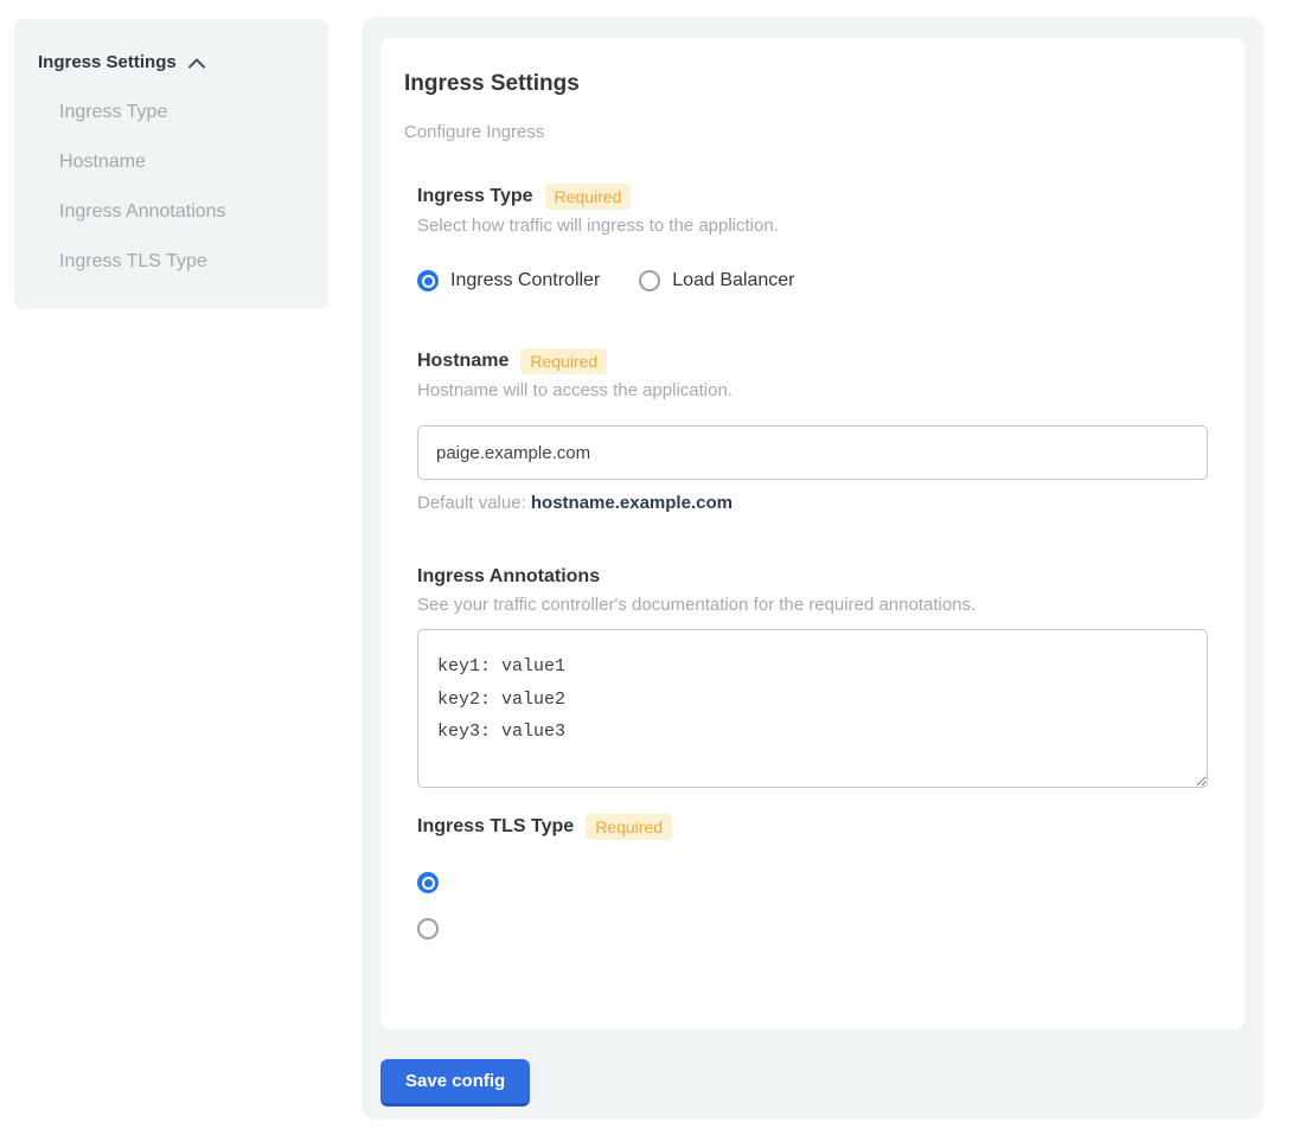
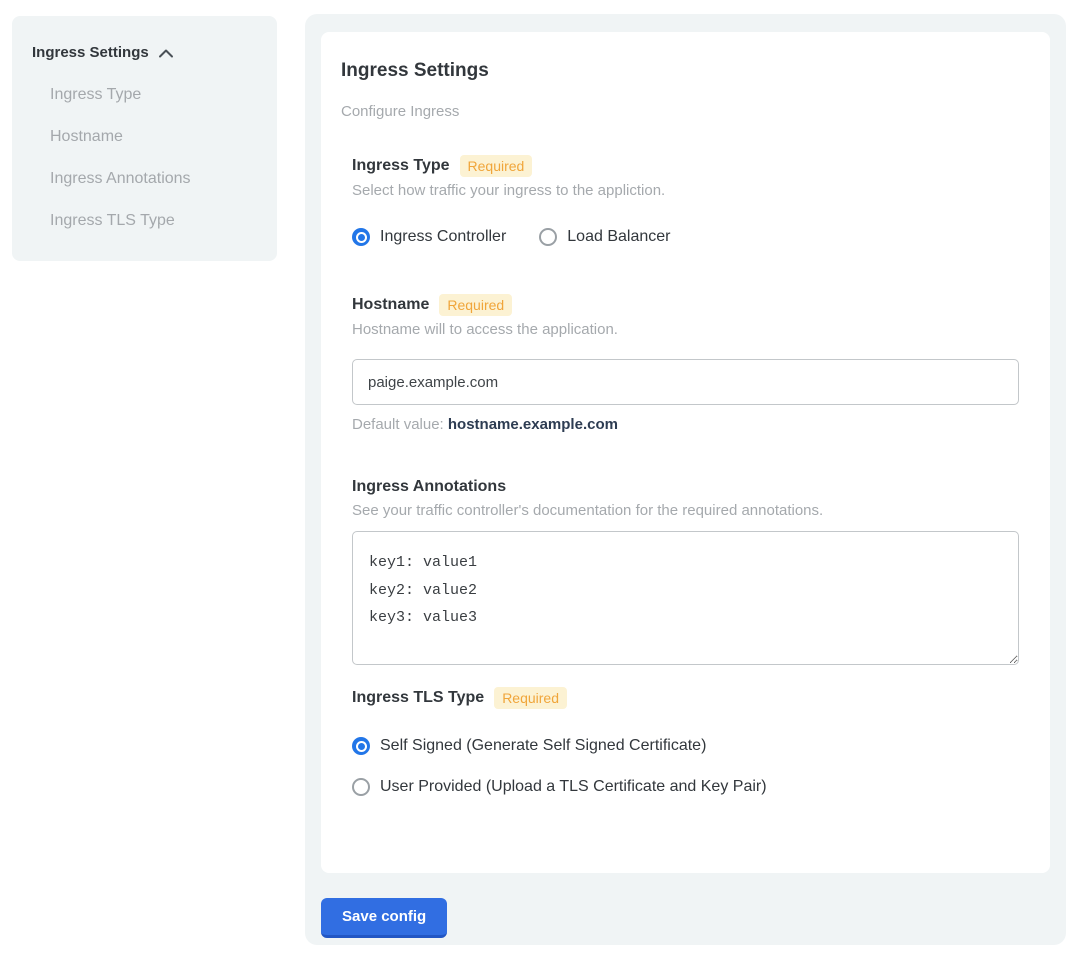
  Ingress Settings
  Ingress Type
  Hostname
  Ingress Annotations
  Ingress TLS Type
  Ingress Settings
  Configure Ingress
  Ingress Type
  Required
- Select how traffic will ingress to the appliction.
+ Select how traffic your ingress to the appliction.
  Ingress Controller
  Load Balancer
  Hostname
  Required
  Hostname will to access the application.
  paige.example.com
  Default value: hostname.example.com
  Ingress Annotations
  See your traffic controller's documentation for the required annotations.
  key1: value1
  key2: value2
  key3: value3
  Ingress TLS Type
  Required
+ Self Signed (Generate Self Signed Certificate)
+ User Provided (Upload a TLS Certificate and Key Pair)
  Save config
